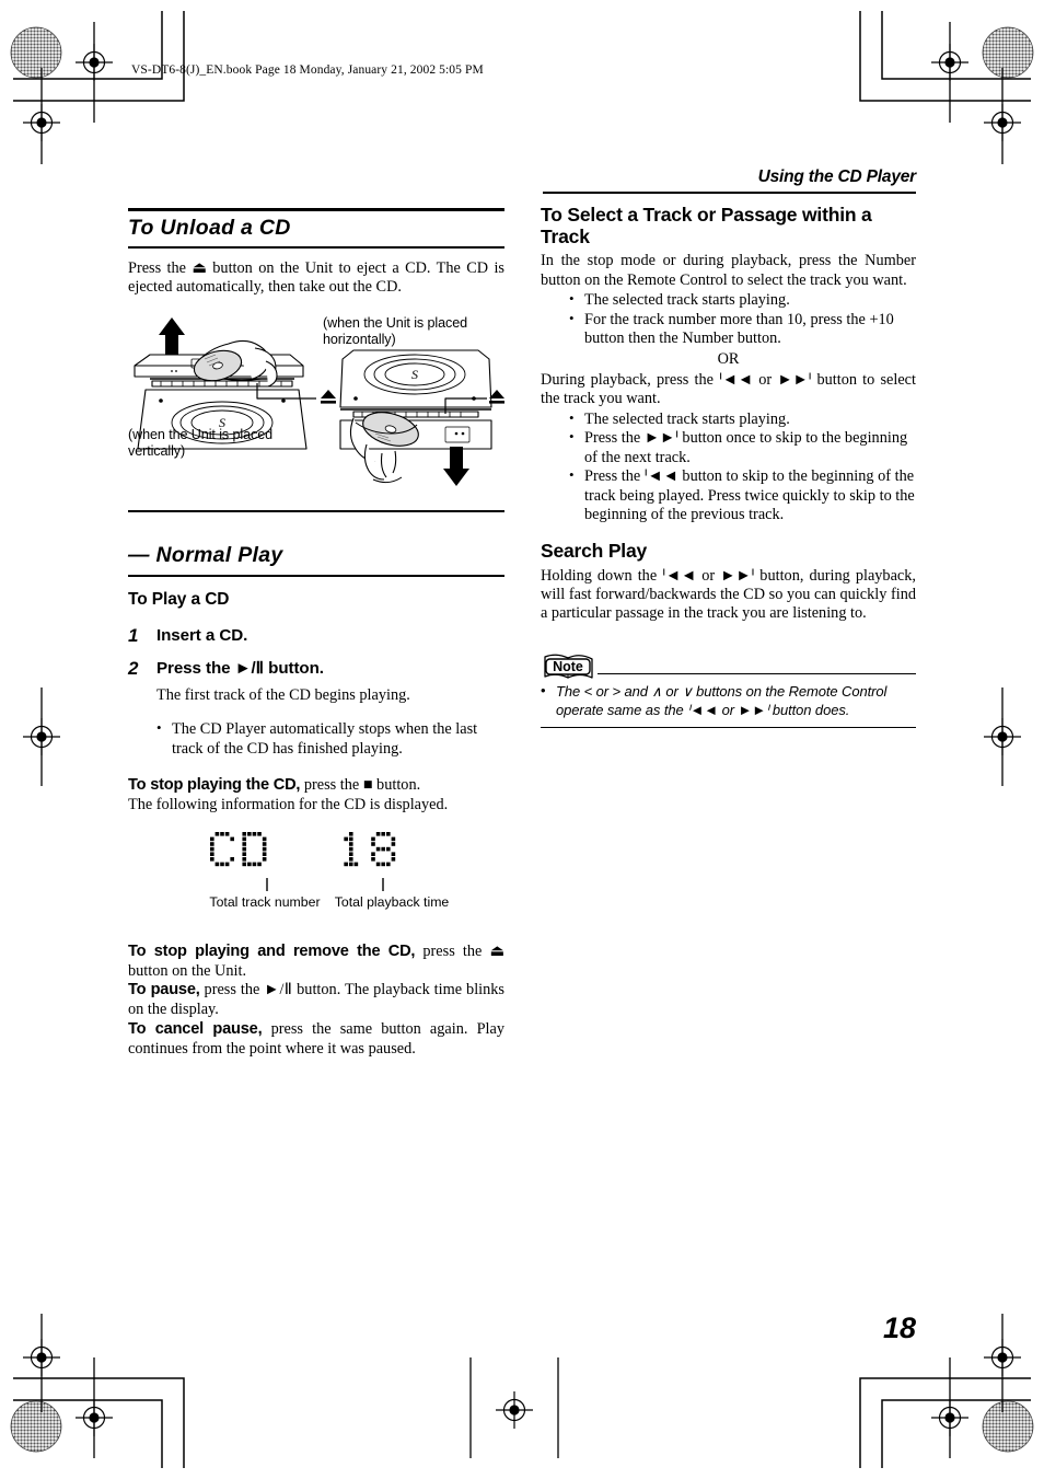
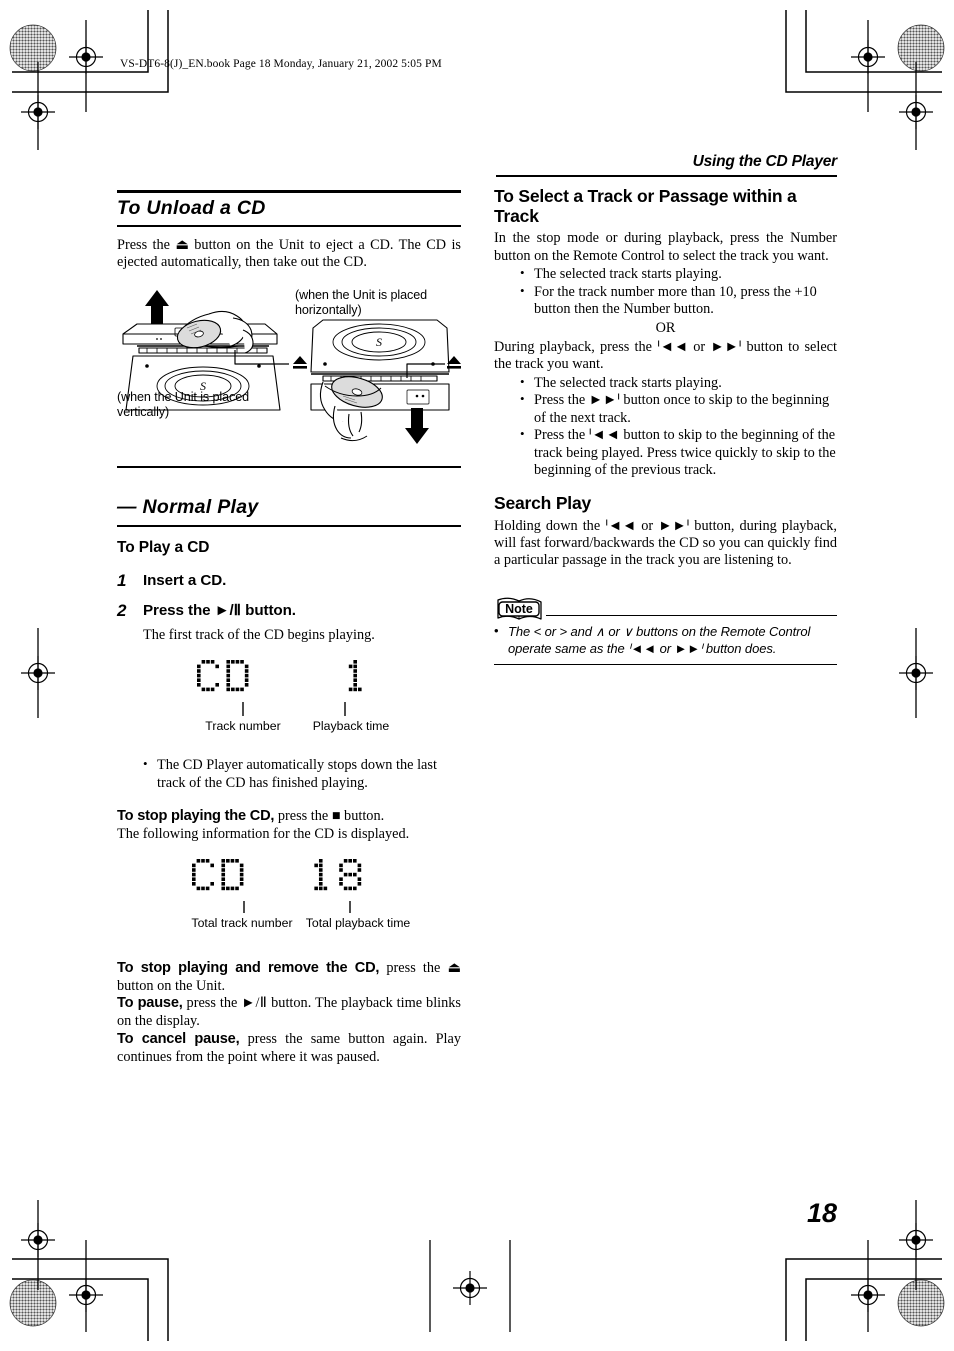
  VS-DT6-8(J)_EN.book Page 18 Monday, January 21, 2002 5:05 PM
  Using the CD Player
  To Unload a CD
  Press the ⏏ button on the Unit to eject a CD. The CD is ejected automatically, then take out the CD.
  S
  S
  (when the Unit is placed horizontally)
  (when the Unit is placed vertically)
  — Normal Play
  To Play a CD
  1
  Insert a CD.
  2
  Press the ►/Ⅱ button.
  The first track of the CD begins playing.
+ Track number
+ Playback time
- The CD Player automatically stops when the last track of the CD has finished playing.
+ The CD Player automatically stops down the last track of the CD has finished playing.
  To stop playing the CD, press the ■ button.
  The following information for the CD is displayed.
  Total track number
  Total playback time
  To stop playing and remove the CD, press the ⏏ button on the Unit.
  To pause, press the ►/Ⅱ button. The playback time blinks on the display.
  To cancel pause, press the same button again. Play continues from the point where it was paused.
  To Select a Track or Passage within a Track
  In the stop mode or during playback, press the Number button on the Remote Control to select the track you want.
  The selected track starts playing.
  For the track number more than 10, press the +10 button then the Number button.
  OR
  During playback, press the ᑊ◄◄ or ►►ᑊ button to select the track you want.
  The selected track starts playing.
  Press the ►►ᑊ button once to skip to the beginning of the next track.
  Press the ᑊ◄◄ button to skip to the beginning of the track being played. Press twice quickly to skip to the beginning of the previous track.
  Search Play
  Holding down the ᑊ◄◄ or ►►ᑊ button, during playback, will fast forward/backwards the CD so you can quickly find a particular passage in the track you are listening to.
  Note
  The < or > and ∧ or ∨ buttons on the Remote Control operate same as the ᑊ◄◄ or ►►ᑊ button does.
  18
